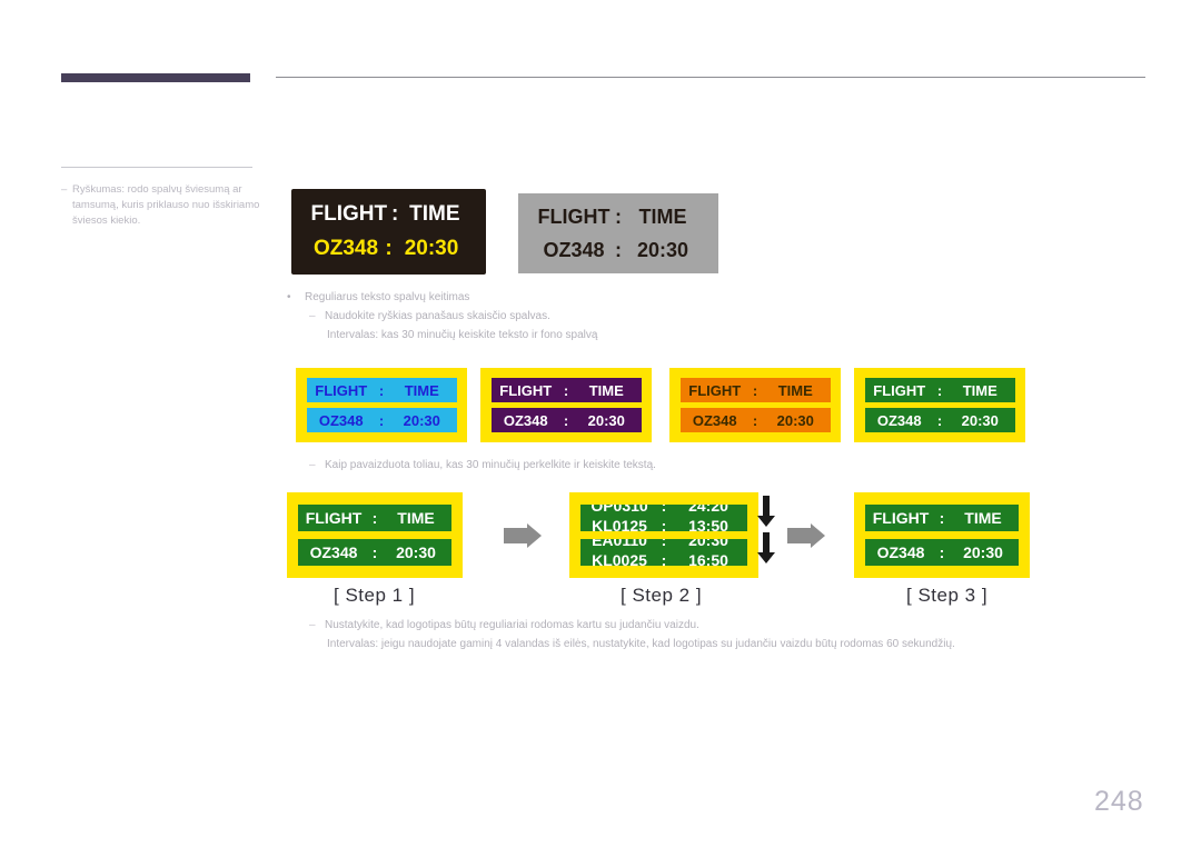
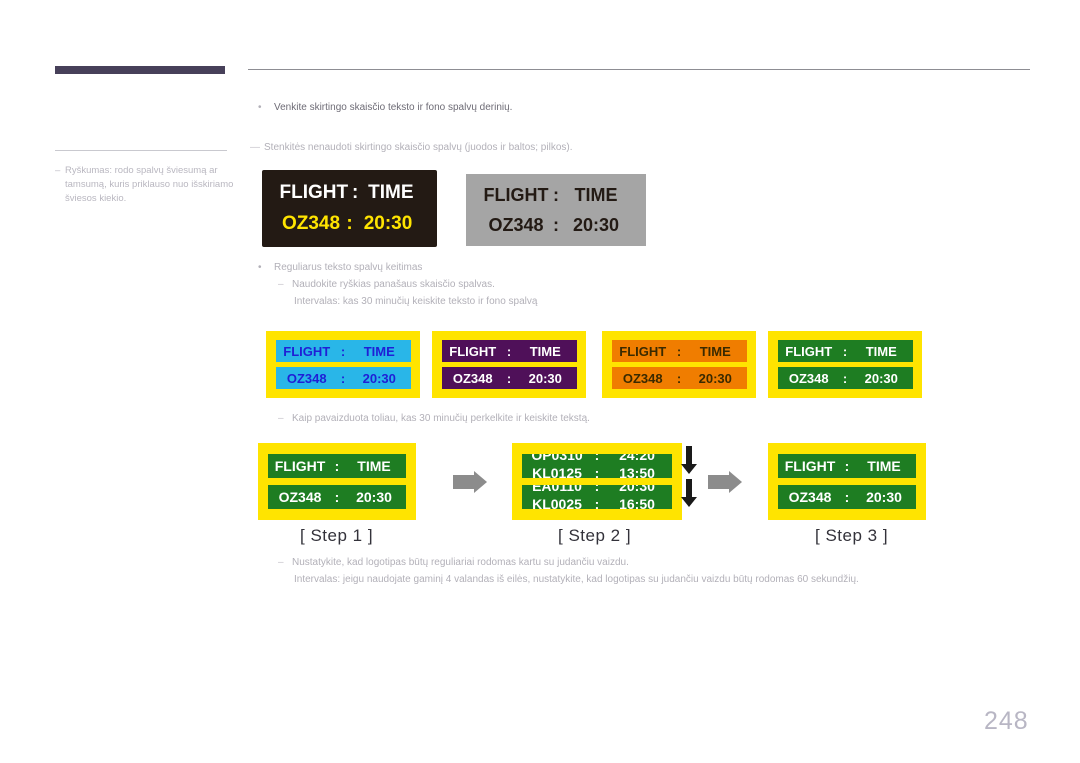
  –
  Ryškumas: rodo spalvų šviesumą ar tamsumą, kuris priklauso nuo išskiriamo šviesos kiekio.
+ • Venkite skirtingo skaisčio teksto ir fono spalvų derinių.
+ — Stenkitės nenaudoti skirtingo skaisčio spalvų (juodos ir baltos; pilkos).
  FLIGHT
  :
  TIME
  OZ348
  :
  20:30
  FLIGHT
  :
  TIME
  OZ348
  :
  20:30
  • Reguliarus teksto spalvų keitimas
  – Naudokite ryškias panašaus skaisčio spalvas.
  Intervalas: kas 30 minučių keiskite teksto ir fono spalvą
  FLIGHT
  :
  TIME
  OZ348
  :
  20:30
  FLIGHT
  :
  TIME
  OZ348
  :
  20:30
  FLIGHT
  :
  TIME
  OZ348
  :
  20:30
  FLIGHT
  :
  TIME
  OZ348
  :
  20:30
  – Kaip pavaizduota toliau, kas 30 minučių perkelkite ir keiskite tekstą.
  FLIGHT
  :
  TIME
  OZ348
  :
  20:30
  OP0310
  :
  24:20
  KL0125
  :
  13:50
  EA0110
  :
  20:30
  KL0025
  :
  16:50
  FLIGHT
  :
  TIME
  OZ348
  :
  20:30
  [ Step 1 ]
  [ Step 2 ]
  [ Step 3 ]
  – Nustatykite, kad logotipas būtų reguliariai rodomas kartu su judančiu vaizdu.
  Intervalas: jeigu naudojate gaminį 4 valandas iš eilės, nustatykite, kad logotipas su judančiu vaizdu būtų rodomas 60 sekundžių.
  248
